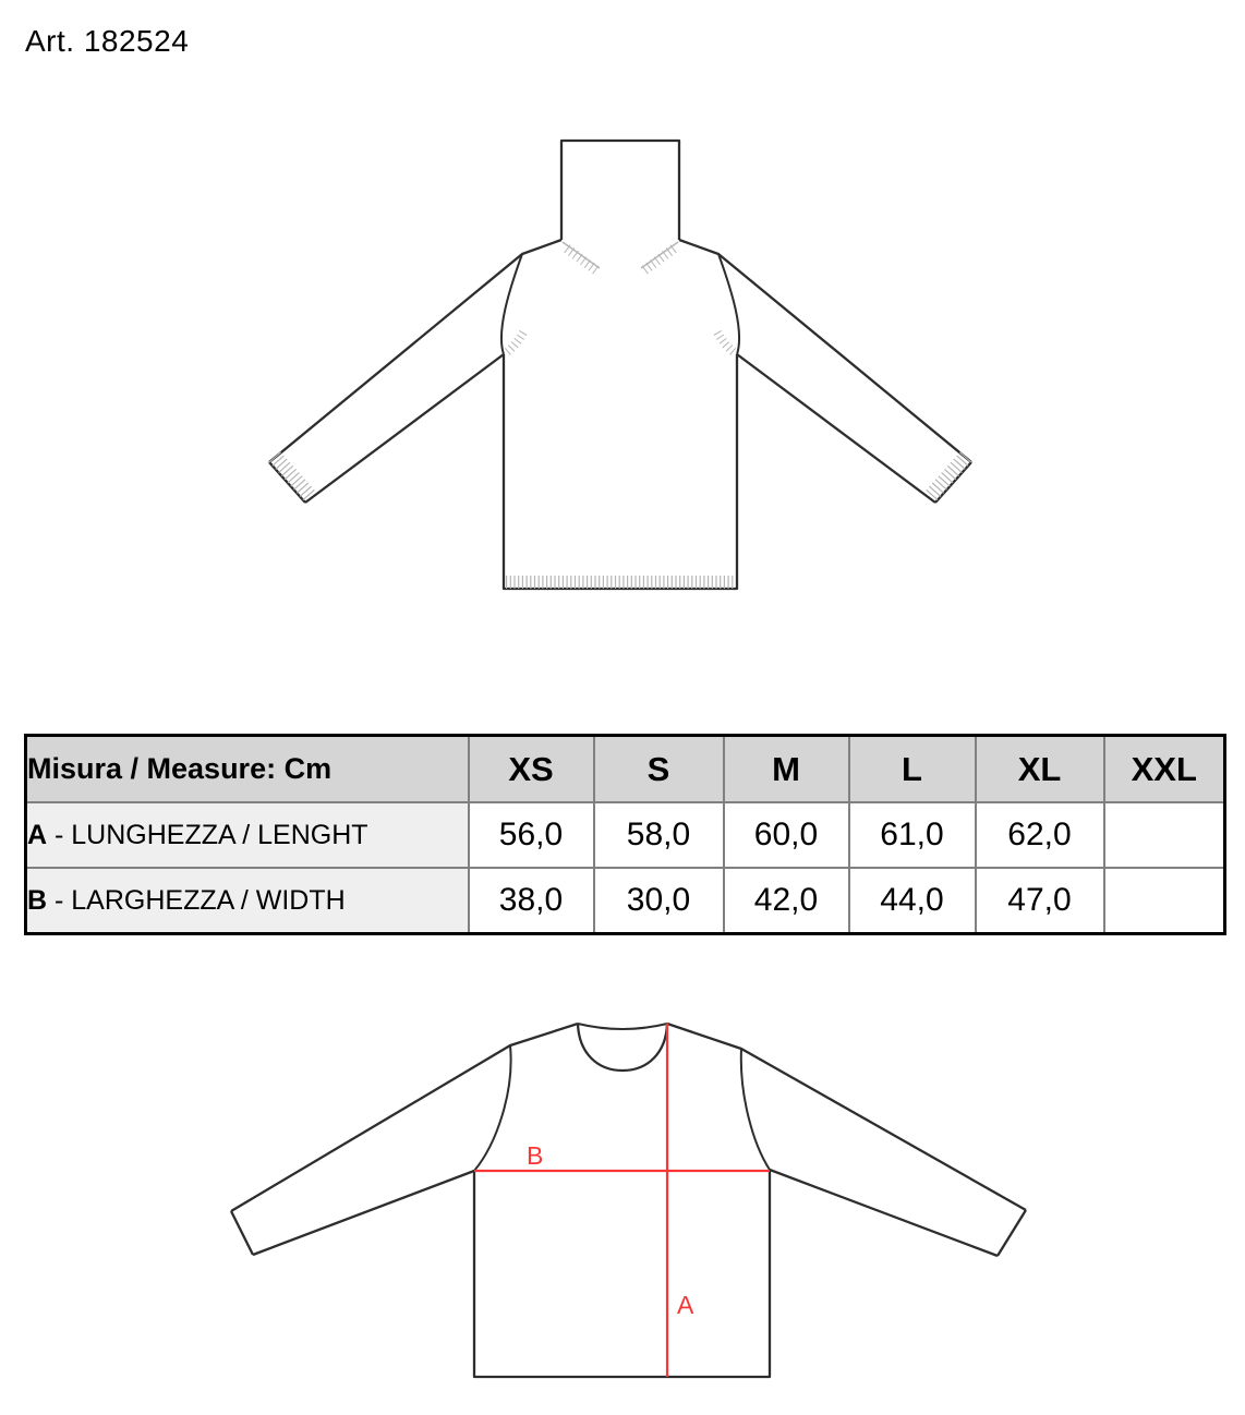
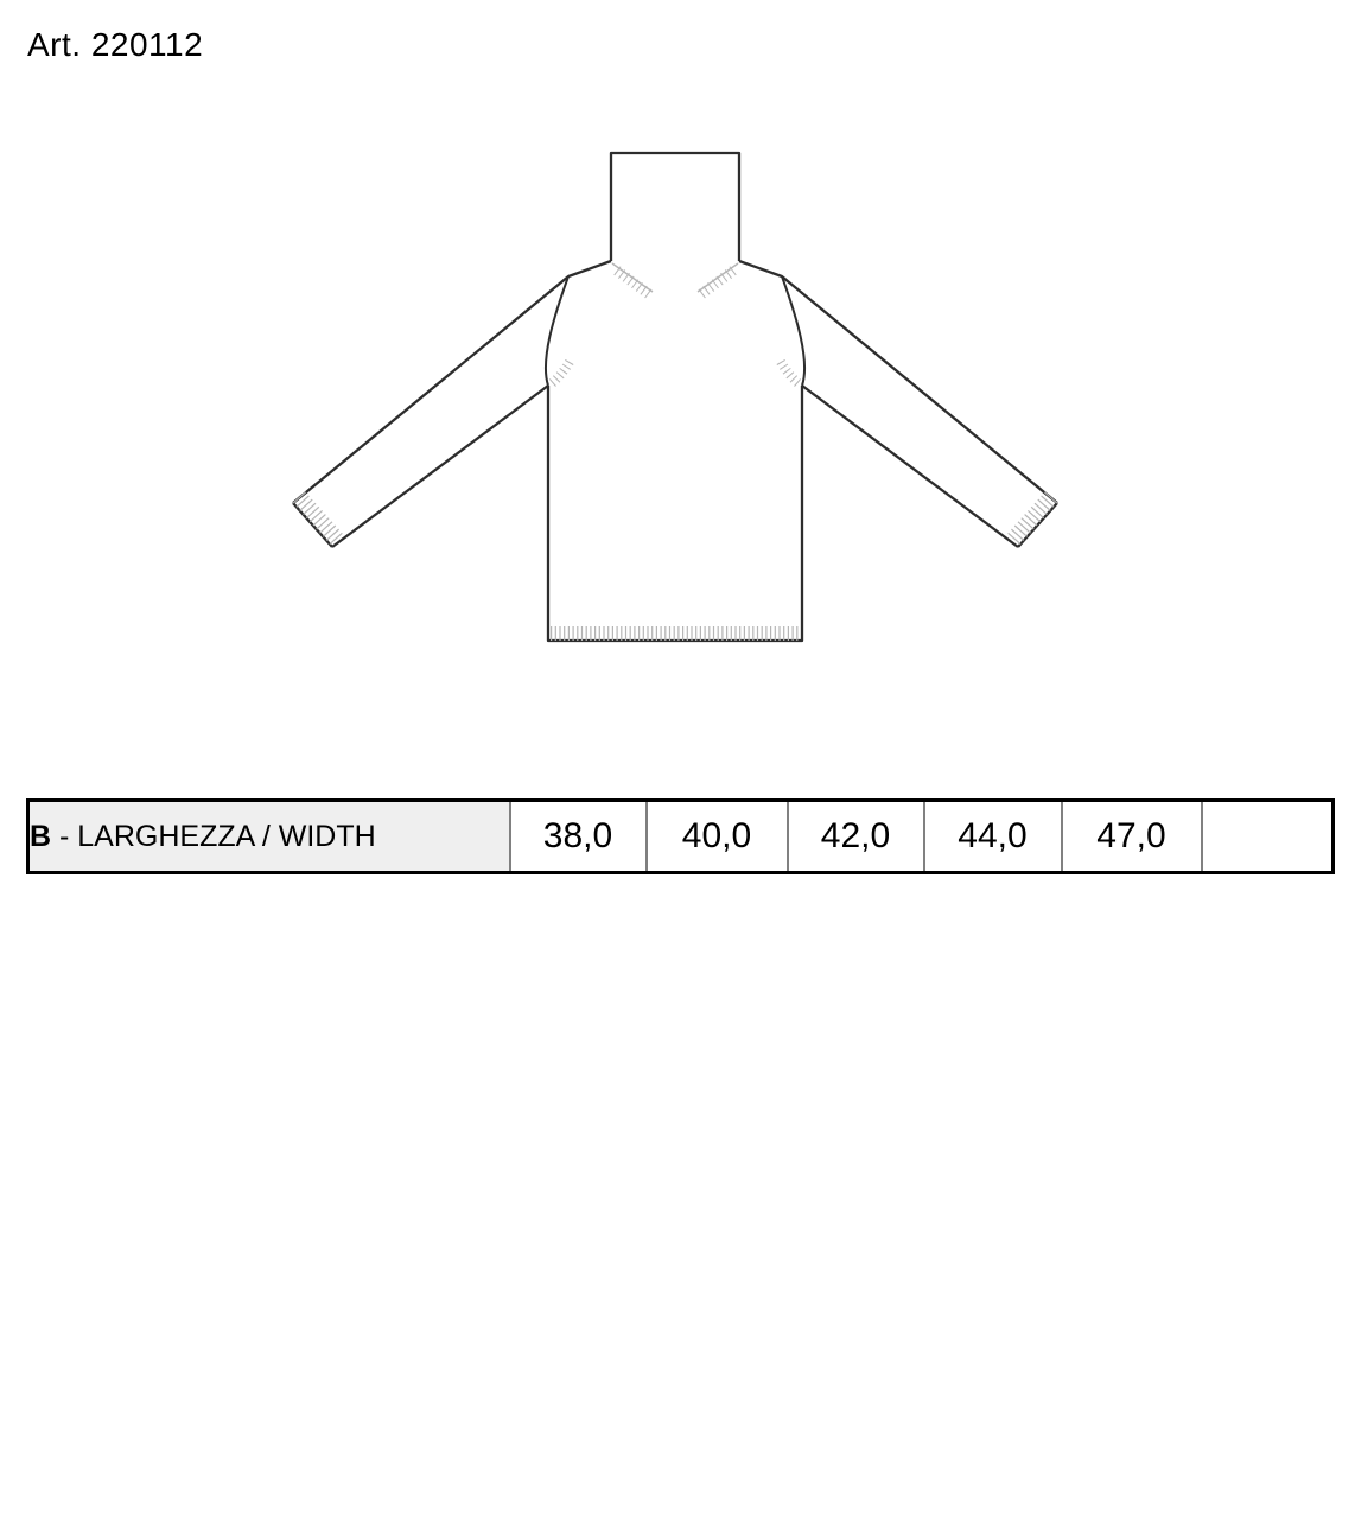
- Art. 182524
+ Art. 220112
- Misura / Measure: Cm	XS	S	M	L	XL	XXL
- A - LUNGHEZZA / LENGHT	56,0	58,0	60,0	61,0	62,0
- B - LARGHEZZA / WIDTH	38,0	30,0	42,0	44,0	47,0
+ B - LARGHEZZA / WIDTH	38,0	40,0	42,0	44,0	47,0
- B
- A
